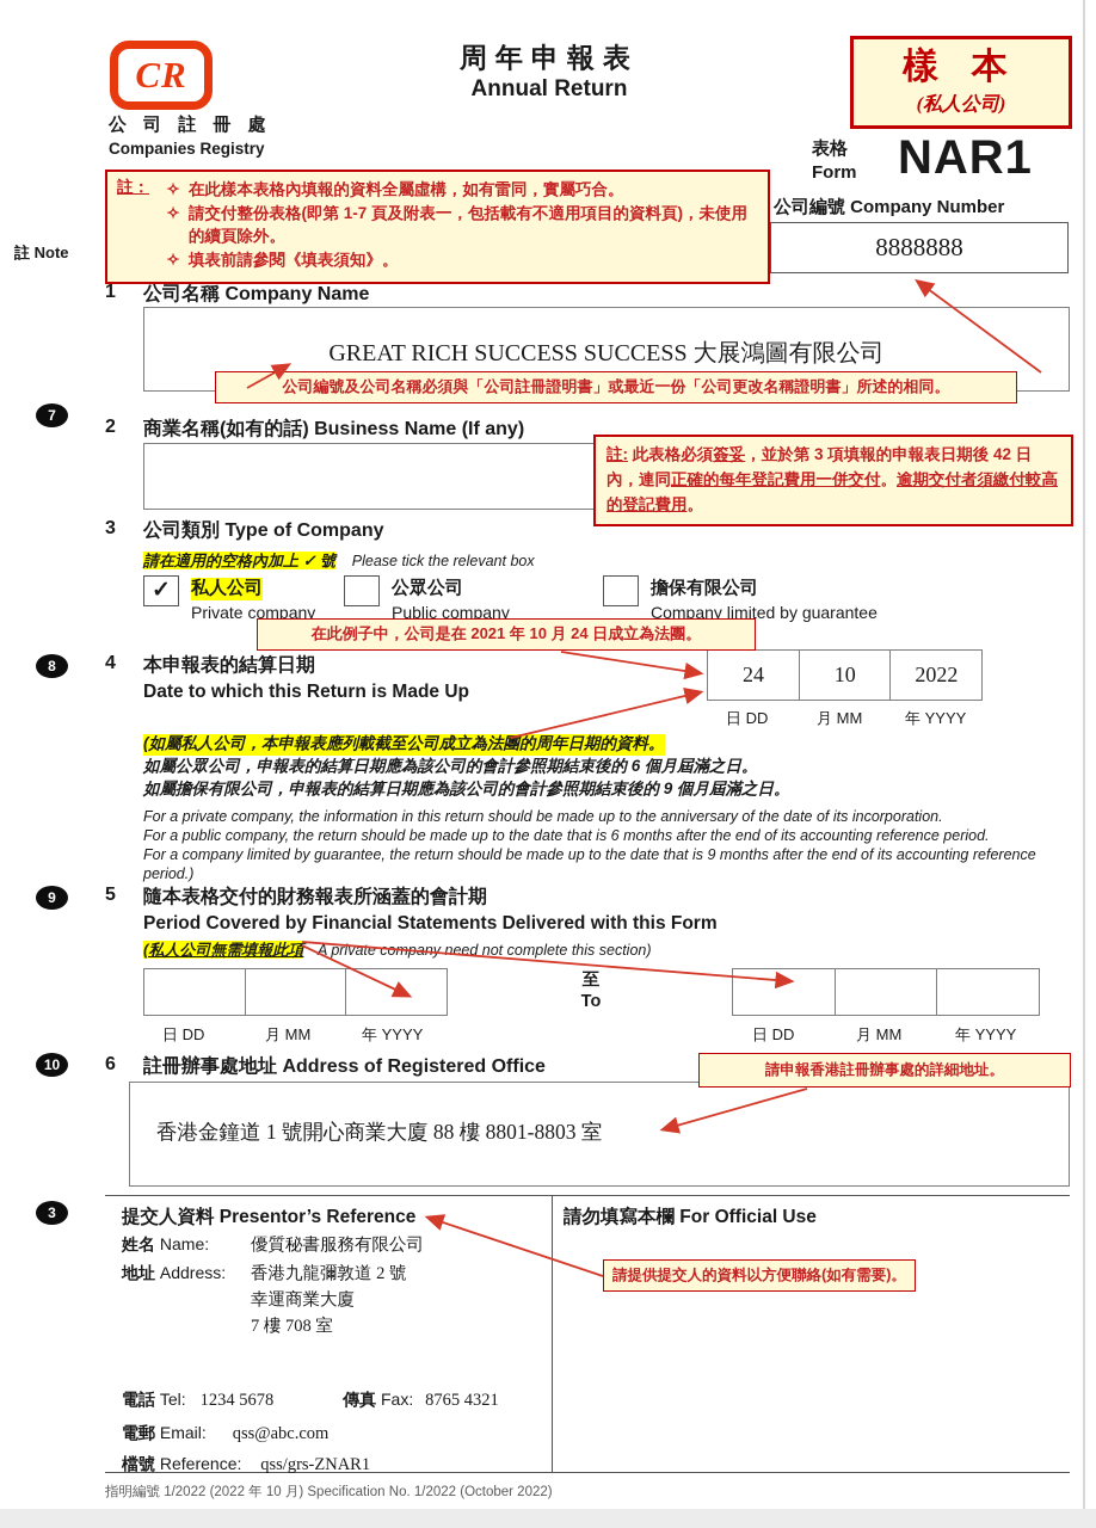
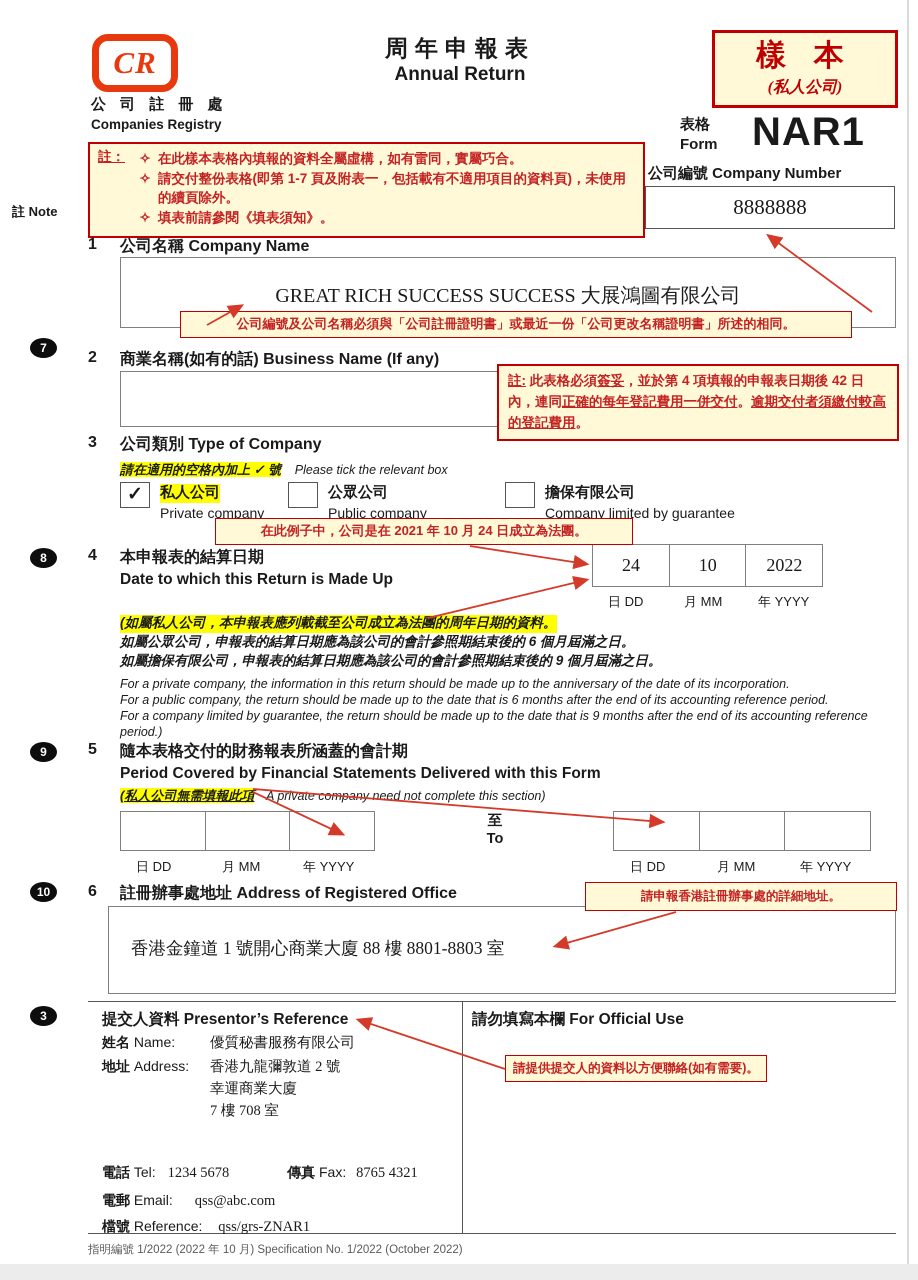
  CR
  公 司 註 冊 處
  Companies Registry
  周年申報表
  Annual Return
  樣 本
  (私人公司)
  表格
  Form
  NAR1
  公司編號 Company Number
  8888888
  註：
  ✧
  在此樣本表格內填報的資料全屬虛構，如有雷同，實屬巧合。
  ✧
  請交付整份表格(即第 1-7 頁及附表一，包括載有不適用項目的資料頁)，未使用的續頁除外。
  ✧
  填表前請參閱《填表須知》。
  註 Note
  7
  8
  9
  10
  3
  1
  公司名稱 Company Name
  GREAT RICH SUCCESS SUCCESS 大展鴻圖有限公司
  公司編號及公司名稱必須與「公司註冊證明書」或最近一份「公司更改名稱證明書」所述的相同。
  2
  商業名稱(如有的話) Business Name (If any)
- 註: 此表格必須簽妥，並於第 3 項填報的申報表日期後 42 日內，連同正確的每年登記費用一併交付。逾期交付者須繳付較高的登記費用。
+ 註: 此表格必須簽妥，並於第 4 項填報的申報表日期後 42 日內，連同正確的每年登記費用一併交付。逾期交付者須繳付較高的登記費用。
  3
  公司類別 Type of Company
  請在適用的空格內加上 ✓ 號 Please tick the relevant box
  ✓
  私人公司
  Private company
  公眾公司
  Public company
  擔保有限公司
  Company limited by guarantee
  在此例子中，公司是在 2021 年 10 月 24 日成立為法團。
  4
  本申報表的結算日期
  Date to which this Return is Made Up
  24
  10
  2022
  日 DD
  月 MM
  年 YYYY
  (如屬私人公司，本申報表應列載截至公司成立為法團的周年日期的資料。
  如屬公眾公司，申報表的結算日期應為該公司的會計參照期結束後的 6 個月屆滿之日。
  如屬擔保有限公司，申報表的結算日期應為該公司的會計參照期結束後的 9 個月屆滿之日。
  For a private company, the information in this return should be made up to the anniversary of the date of its incorporation.
  For a public company, the return should be made up to the date that is 6 months after the end of its accounting reference period.
  For a company limited by guarantee, the return should be made up to the date that is 9 months after the end of its accounting reference period.)
  5
  隨本表格交付的財務報表所涵蓋的會計期
  Period Covered by Financial Statements Delivered with this Form
  (私人公司無需填報此項 A private coany need not complete this section)
  日 DD
  月 MM
  年 YYYY
  至
  To
  日 DD
  月 MM
  年 YYYY
  6
  註冊辦事處地址 Address of Registered Office
  請申報香港註冊辦事處的詳細地址。
  香港金鐘道 1 號開心商業大廈 88 樓 8801-8803 室
  提交人資料 Presentor’s Reference
  姓名 Name:
  優質秘書服務有限公司
  地址 Address:
  香港九龍彌敦道 2 號
  幸運商業大廈
  7 樓 708 室
  電話 Tel: 1234 5678 傳真 Fax: 8765 4321
  電郵 Email: qss@abc.com
  檔號 Reference: qss/grs-ZNAR1
  請勿填寫本欄 For Official Use
  請提供提交人的資料以方便聯絡(如有需要)。
  指明編號 1/2022 (2022 年 10 月) Specification No. 1/2022 (October 2022)
